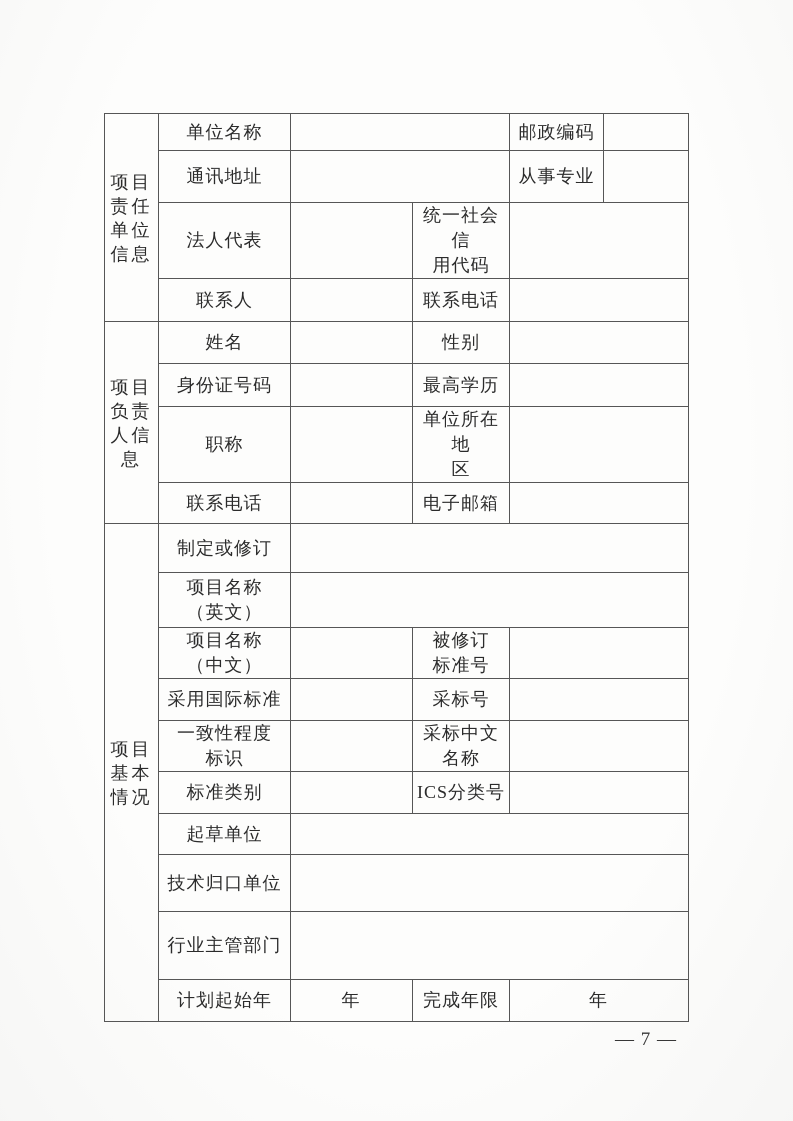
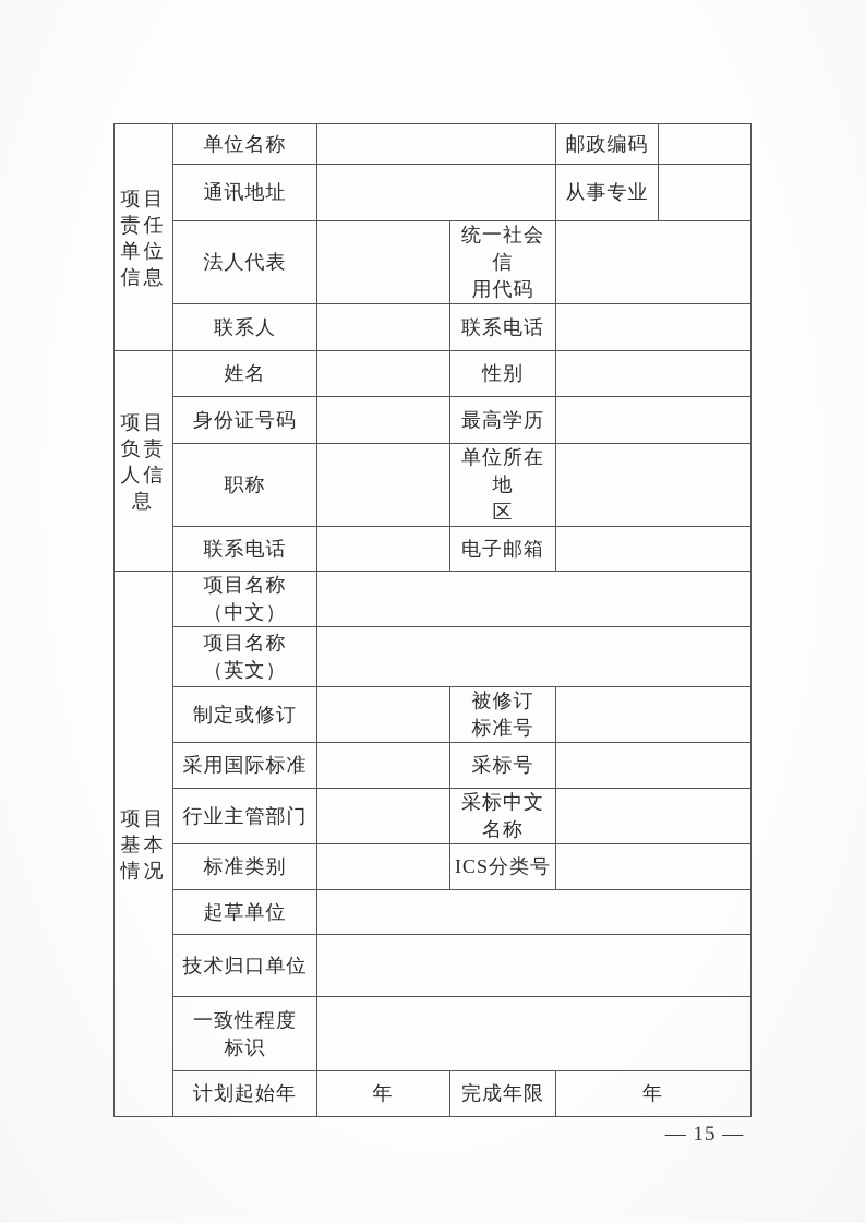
  项目 责任 单位 信息	单位名称		邮政编码
  通讯地址		从事专业
  法人代表		统一社会信 用代码
  联系人		联系电话
  项目 负责 人信 息	姓名		性别
  身份证号码		最高学历
  职称		单位所在地 区
  联系电话		电子邮箱
- 项目 基本 情况	制定或修订
+ 项目 基本 情况	项目名称 （中文）
  项目名称 （英文）
- 项目名称 （中文）		被修订 标准号
+ 制定或修订		被修订 标准号
  采用国际标准		采标号
- 一致性程度 标识		采标中文 名称
+ 行业主管部门		采标中文 名称
  标准类别		ICS分类号
  起草单位
  技术归口单位
- 行业主管部门
+ 一致性程度 标识
  计划起始年	年	完成年限	年
- — 7 —
+ — 15 —
